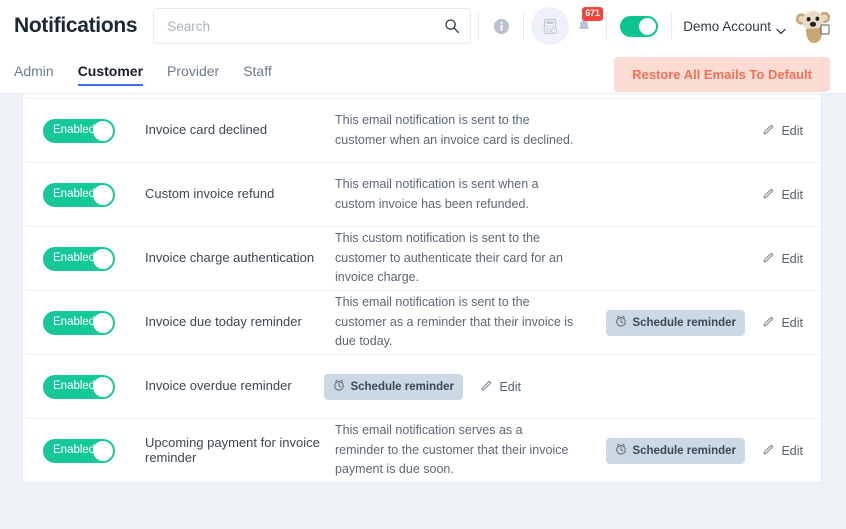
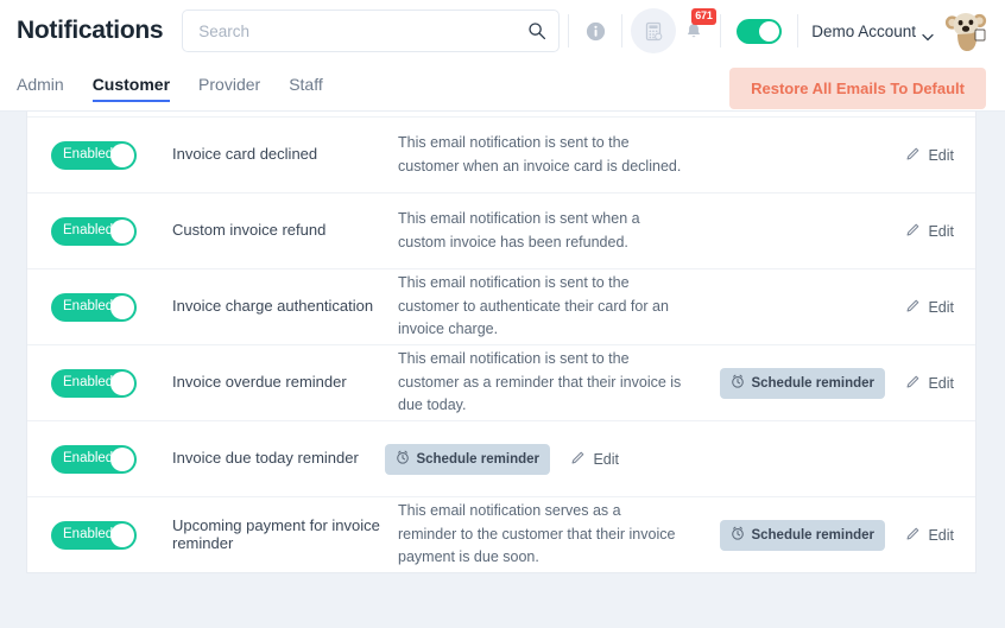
  Notifications
  Search
  671
  Demo Account
  Admin
  Customer
  Provider
  Staff
  Restore All Emails To Default
  Enabled
  Invoice card declined
  This email notification is sent to the customer when an invoice card is declined.
  Edit
  Enabled
  Custom invoice refund
  This email notification is sent when a custom invoice has been refunded.
  Edit
  Enabled
  Invoice charge authentication
- This custom notification is sent to the customer to authenticate their card for an invoice charge.
+ This email notification is sent to the customer to authenticate their card for an invoice charge.
  Edit
  Enabled
- Invoice due today reminder
+ Invoice overdue reminder
  This email notification is sent to the customer as a reminder that their invoice is due today.
  Schedule reminder
  Edit
  Enabled
- Invoice overdue reminder
+ Invoice due today reminder
  Schedule reminder
  Edit
  Enabled
  Upcoming payment for invoice reminder
  This email notification serves as a reminder to the customer that their invoice payment is due soon.
  Schedule reminder
  Edit
